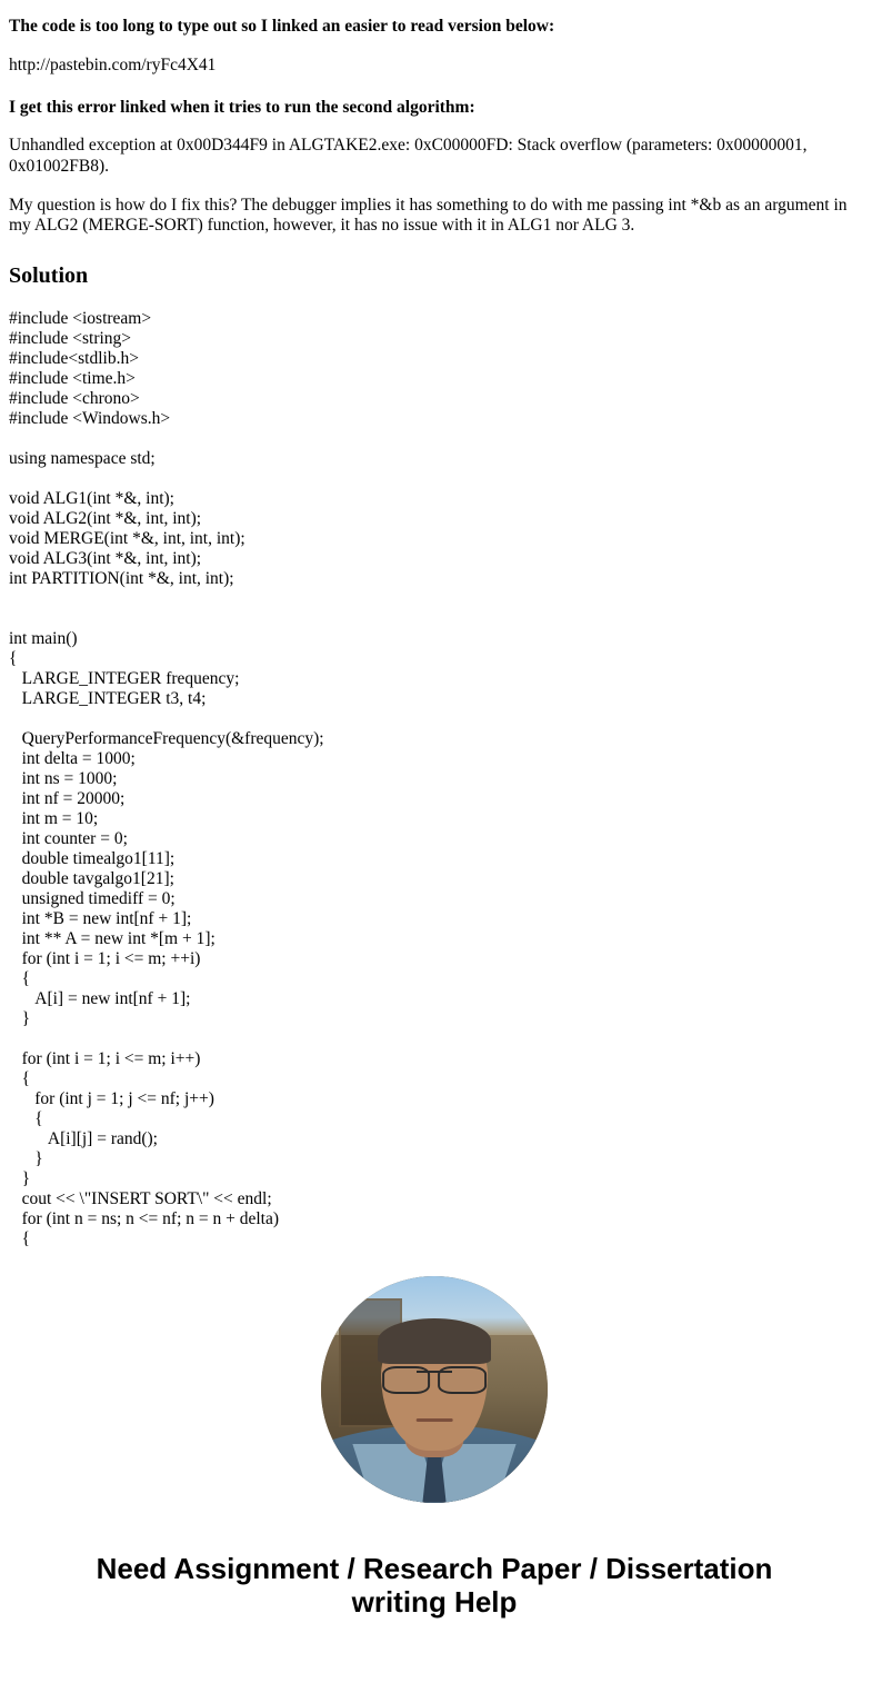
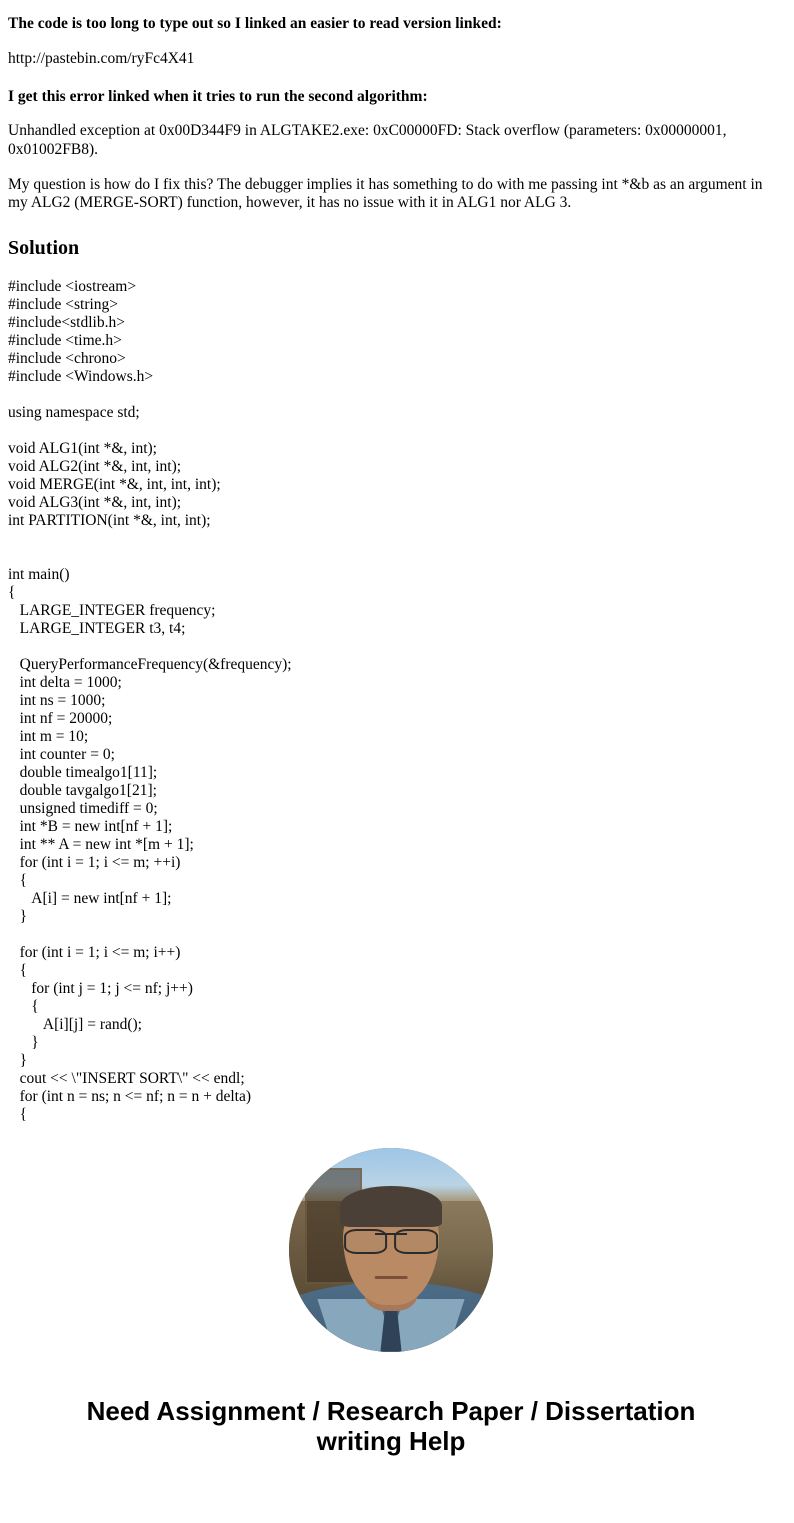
- The code is too long to type out so I linked an easier to read version below:
+ The code is too long to type out so I linked an easier to read version linked:
  http://pastebin.com/ryFc4X41
  I get this error linked when it tries to run the second algorithm:
  Unhandled exception at 0x00D344F9 in ALGTAKE2.exe: 0xC00000FD: Stack overflow (parameters: 0x00000001, 0x01002FB8).
  My question is how do I fix this? The debugger implies it has something to do with me passing int *&b as an argument in my ALG2 (MERGE-SORT) function, however, it has no issue with it in ALG1 nor ALG 3.
  Solution
  #include <iostream>
  #include <string>
  #include<stdlib.h>
  #include <time.h>
  #include <chrono>
  #include <Windows.h>
  using namespace std;
  void ALG1(int *&, int);
  void ALG2(int *&, int, int);
  void MERGE(int *&, int, int, int);
  void ALG3(int *&, int, int);
  int PARTITION(int *&, int, int);
  int main()
  {
  LARGE_INTEGER frequency;
  LARGE_INTEGER t3, t4;
  QueryPerformanceFrequency(&frequency);
  int delta = 1000;
  int ns = 1000;
  int nf = 20000;
  int m = 10;
  int counter = 0;
  double timealgo1[11];
  double tavgalgo1[21];
  unsigned timediff = 0;
  int *B = new int[nf + 1];
  int ** A = new int *[m + 1];
  for (int i = 1; i <= m; ++i)
  {
  A[i] = new int[nf + 1];
  }
  for (int i = 1; i <= m; i++)
  {
  for (int j = 1; j <= nf; j++)
  {
  A[i][j] = rand();
  }
  }
  cout << \"INSERT SORT\" << endl;
  for (int n = ns; n <= nf; n = n + delta)
  {
  Need Assignment / Research Paper / Dissertation
  writing Help
